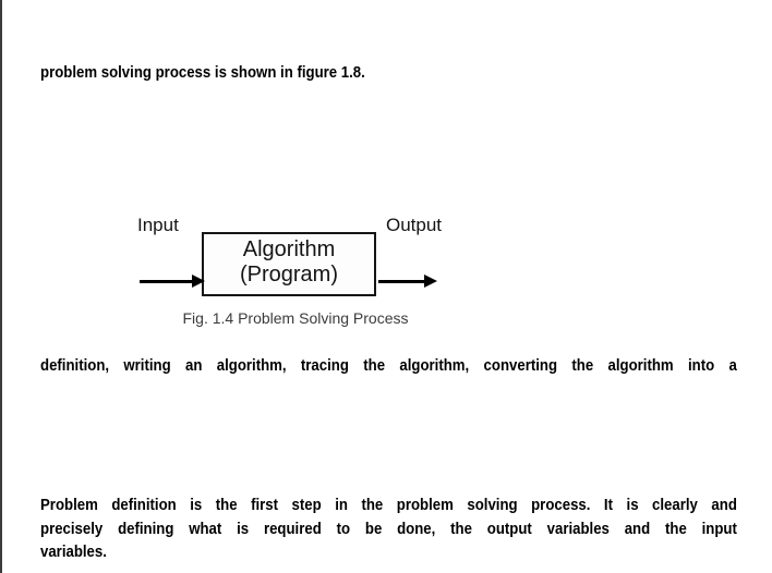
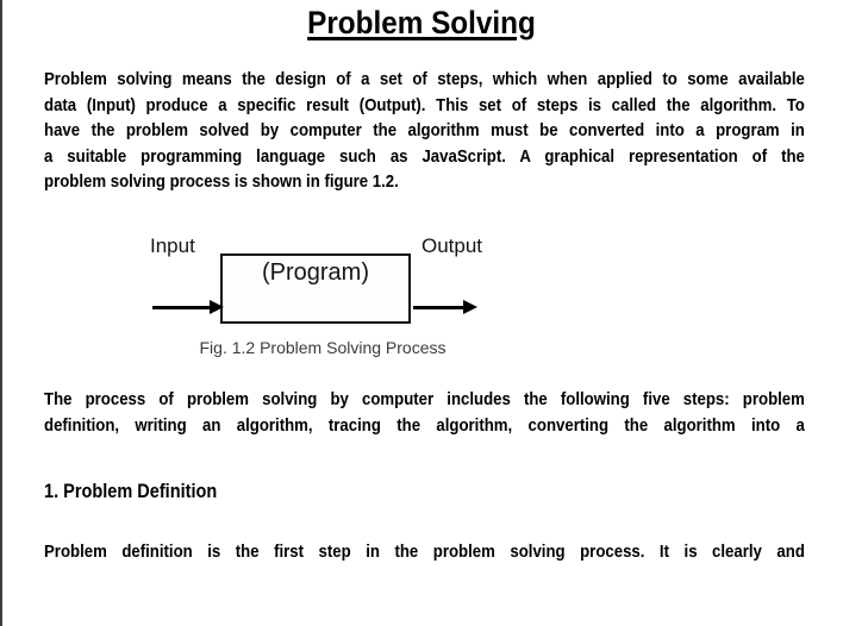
+ Problem Solving
+ Problem solving means the design of a set of steps, which when applied to some available
+ data (Input) produce a specific result (Output). This set of steps is called the algorithm. To
+ have the problem solved by computer the algorithm must be converted into a program in
+ a suitable programming language such as JavaScript. A graphical representation of the
- problem solving process is shown in figure 1.8.
+ problem solving process is shown in figure 1.2.
  Input
  Output
- Algorithm
  (Program)
- Fig. 1.4 Problem Solving Process
+ Fig. 1.2 Problem Solving Process
+ The process of problem solving by computer includes the following five steps: problem
  definition, writing an algorithm, tracing the algorithm, converting the algorithm into a
+ 1. Problem Definition
  Problem definition is the first step in the problem solving process. It is clearly and
- precisely defining what is required to be done, the output variables and the input
- variables.
